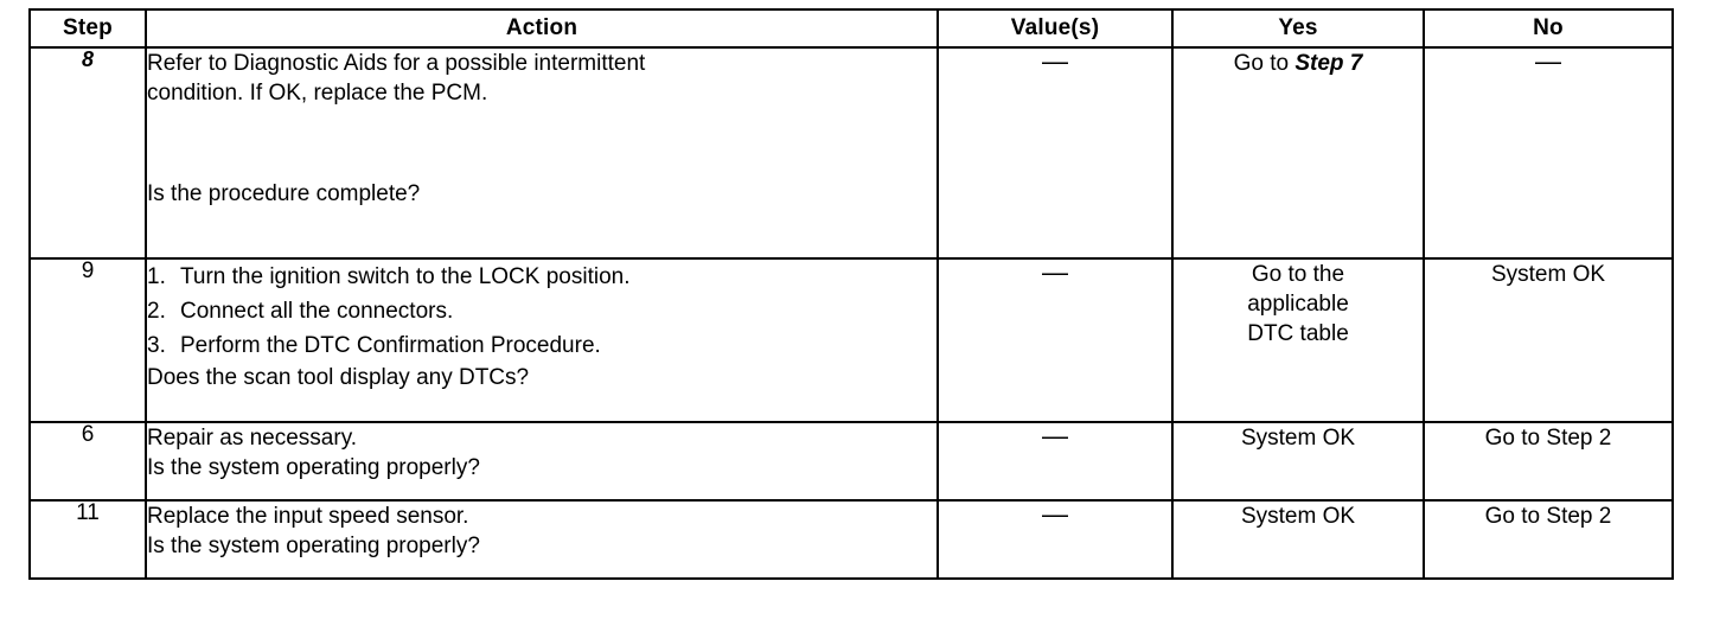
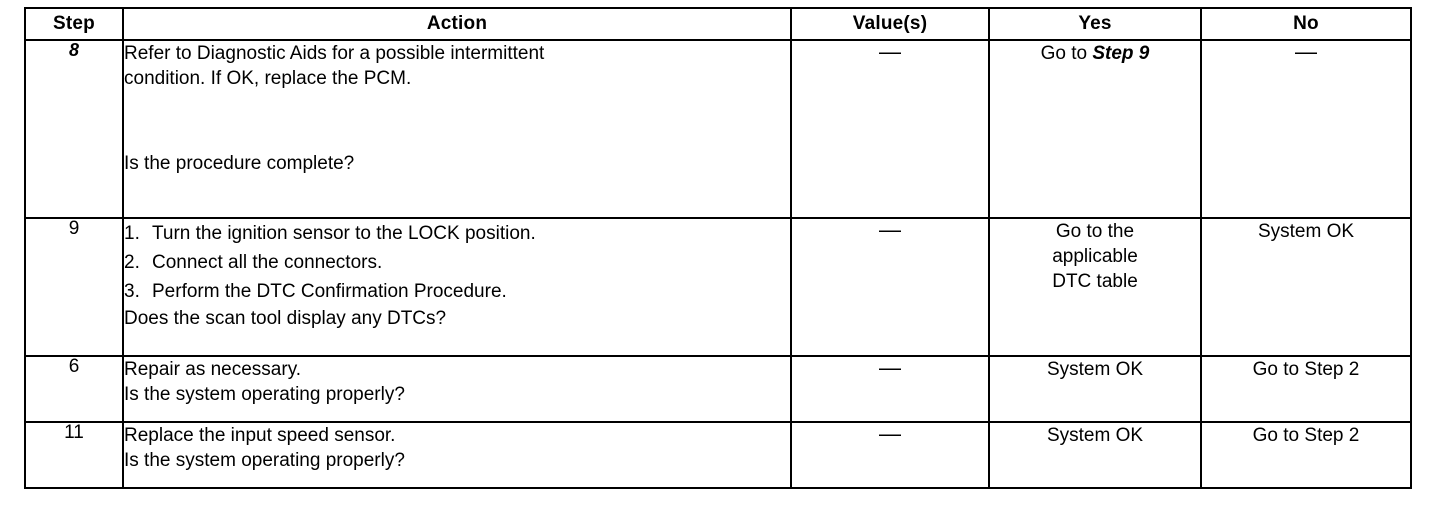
  Step	Action	Value(s)	Yes	No
- 8	Refer to Diagnostic Aids for a possible intermittent condition. If OK, replace the PCM. Is the procedure complete?	—	Go to Step 7	—
+ 8	Refer to Diagnostic Aids for a possible intermittent condition. If OK, replace the PCM. Is the procedure complete?	—	Go to Step 9	—
- 9	1. Turn the ignition switch to the LOCK position. 2. Connect all the connectors. 3. Perform the DTC Confirmation Procedure. Does the scan tool display any DTCs?	—	Go to the applicable DTC table	System OK
+ 9	1. Turn the ignition sensor to the LOCK position. 2. Connect all the connectors. 3. Perform the DTC Confirmation Procedure. Does the scan tool display any DTCs?	—	Go to the applicable DTC table	System OK
  6	Repair as necessary. Is the system operating properly?	—	System OK	Go to Step 2
  11	Replace the input speed sensor. Is the system operating properly?	—	System OK	Go to Step 2
